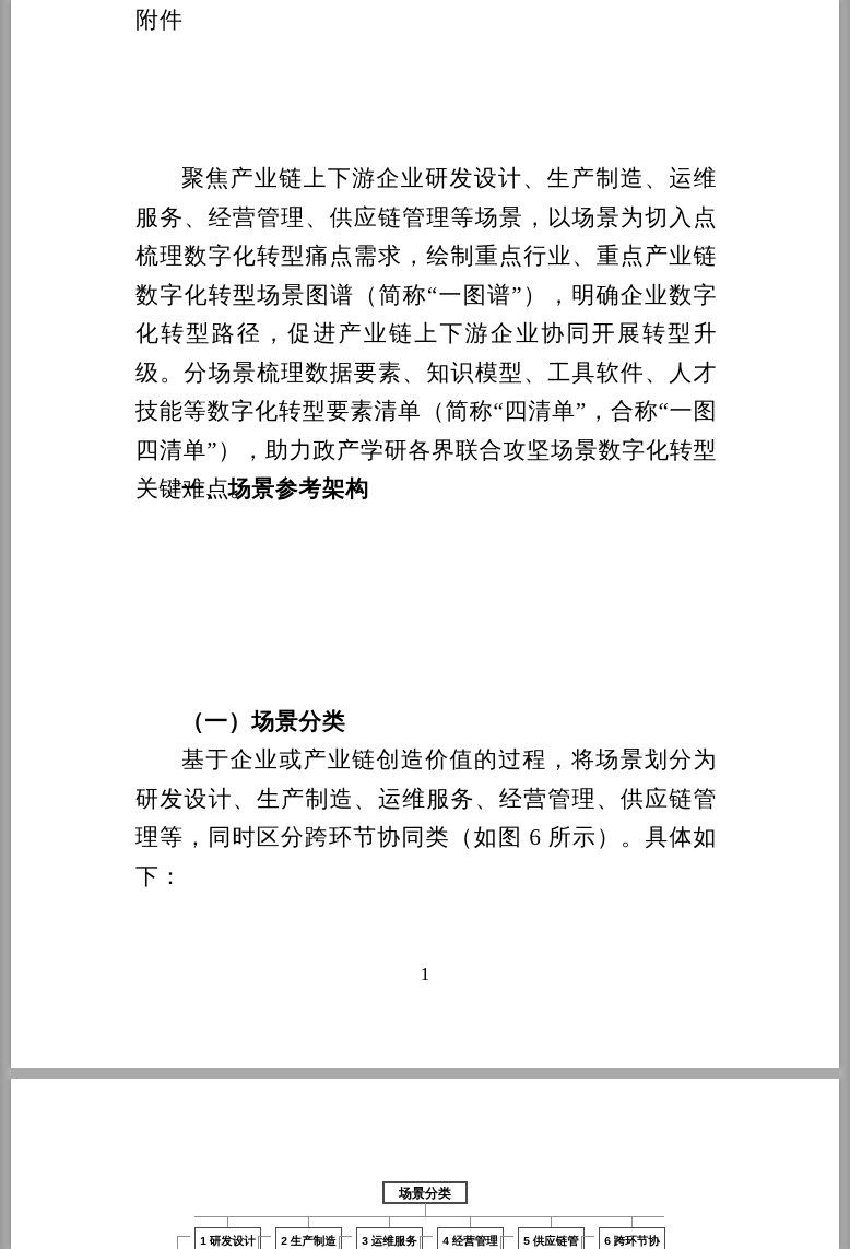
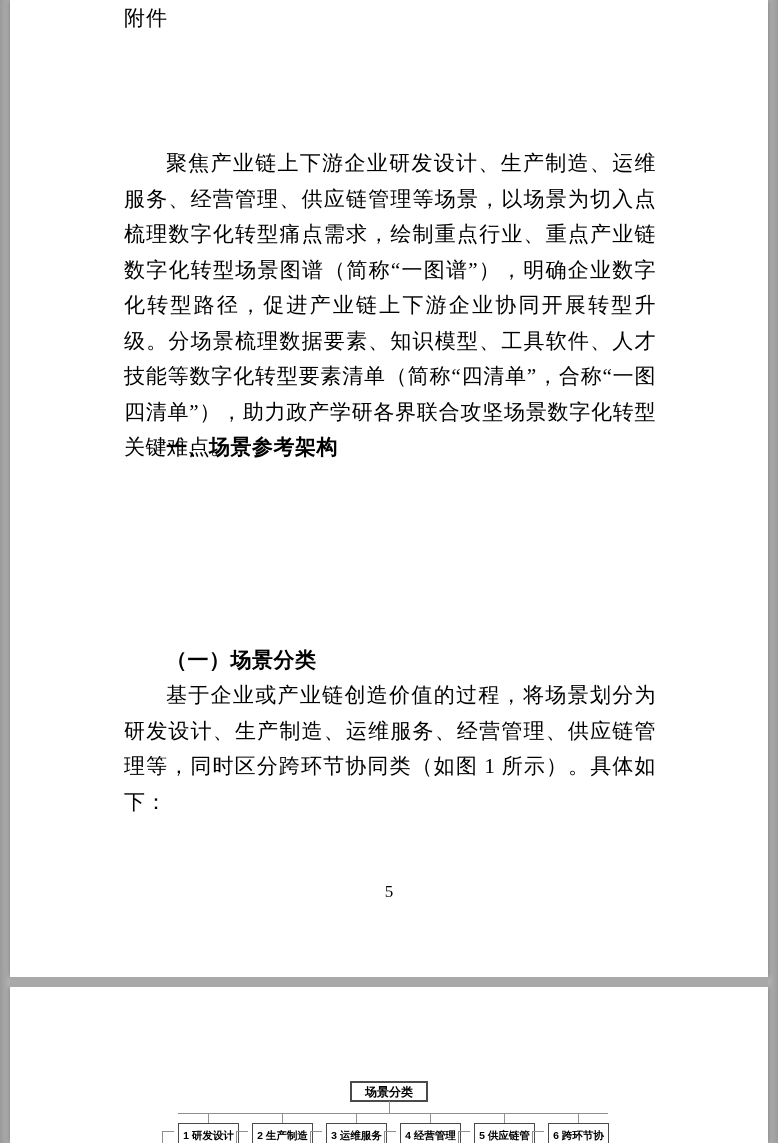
  附件
  聚焦产业链上下游企业研发设计、生产制造、运维服务、经营管理、供应链管理等场景，以场景为切入点梳理数字化转型痛点需求，绘制重点行业、重点产业链数字化转型场景图谱（简称“一图谱”），明确企业数字化转型路径，促进产业链上下游企业协同开展转型升级。分场景梳理数据要素、知识模型、工具软件、人才技能等数字化转型要素清单（简称“四清单”，合称“一图四清单”），助力政产学研各界联合攻坚场景数字化转型关键难点。
  一、场景参考架构
  （一）场景分类
- 基于企业或产业链创造价值的过程，将场景划分为研发设计、生产制造、运维服务、经营管理、供应链管理等，同时区分跨环节协同类（如图 6 所示）。具体如下：
+ 基于企业或产业链创造价值的过程，将场景划分为研发设计、生产制造、运维服务、经营管理、供应链管理等，同时区分跨环节协同类（如图 1 所示）。具体如下：
- 1
+ 5
  场景分类
  1 研发设计
  2 生产制造
  3 运维服务
  4 经营管理
  5 供应链管
  6 跨环节协
